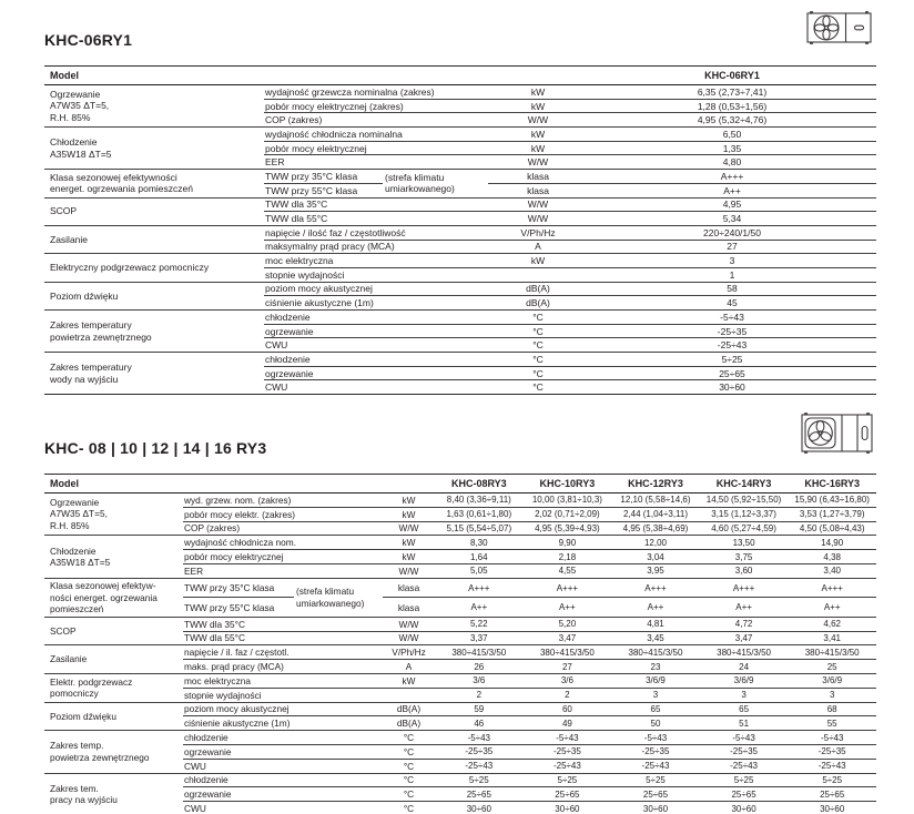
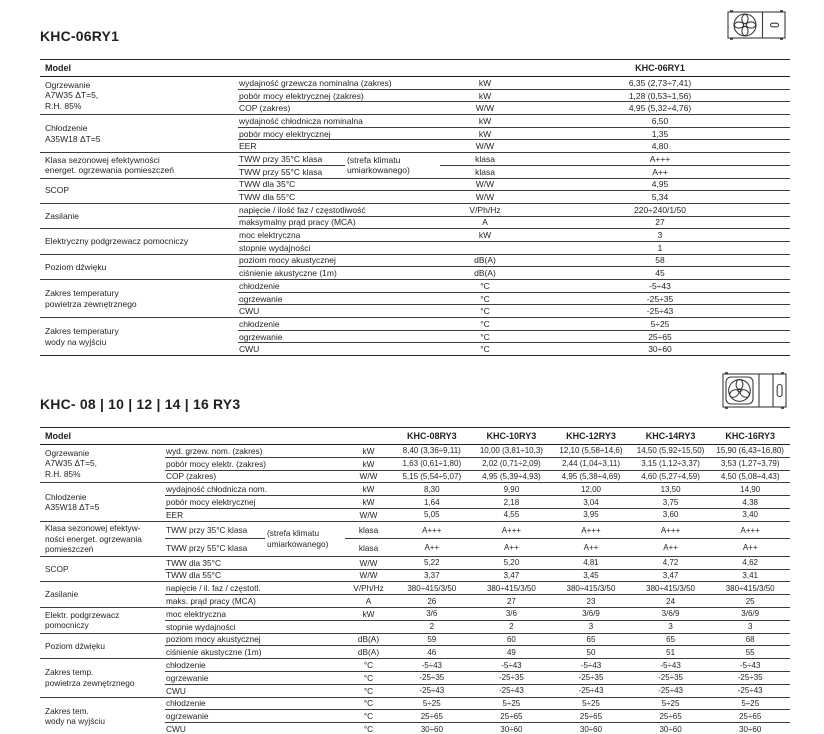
  KHC-06RY1
  Model	KHC-06RY1
  Ogrzewanie A7W35 ΔT=5, R.H. 85%	wydajność grzewcza nominalna (zakres)	kW	6,35 (2,73÷7,41)
  pobór mocy elektrycznej (zakres)	kW	1,28 (0,53÷1,56)
  COP (zakres)	W/W	4,95 (5,32÷4,76)
  Chłodzenie A35W18 ΔT=5	wydajność chłodnicza nominalna	kW	6,50
  pobór mocy elektrycznej	kW	1,35
  EER	W/W	4,80
  Klasa sezonowej efektywności energet. ogrzewania pomieszczeń	TWW przy 35°C klasa	(strefa klimatu umiarkowanego)	klasa	A+++
  TWW przy 55°C klasa	klasa	A++
  SCOP	TWW dla 35°C	W/W	4,95
  TWW dla 55°C	W/W	5,34
  Zasilanie	napięcie / ilość faz / częstotliwość	V/Ph/Hz	220÷240/1/50
  maksymalny prąd pracy (MCA)	A	27
  Elektryczny podgrzewacz pomocniczy	moc elektryczna	kW	3
  stopnie wydajności		1
  Poziom dźwięku	poziom mocy akustycznej	dB(A)	58
  ciśnienie akustyczne (1m)	dB(A)	45
  Zakres temperatury powietrza zewnętrznego	chłodzenie	°C	-5÷43
  ogrzewanie	°C	-25÷35
  CWU	°C	-25÷43
  Zakres temperatury wody na wyjściu	chłodzenie	°C	5÷25
  ogrzewanie	°C	25÷65
  CWU	°C	30÷60
  KHC- 08 | 10 | 12 | 14 | 16 RY3
  Model	KHC-08RY3	KHC-10RY3	KHC-12RY3	KHC-14RY3	KHC-16RY3
  Ogrzewanie A7W35 ΔT=5, R.H. 85%	wyd. grzew. nom. (zakres)	kW	8,40 (3,36÷9,11)	10,00 (3,81÷10,3)	12,10 (5,58÷14,6)	14,50 (5,92÷15,50)	15,90 (6,43÷16,80)
  pobór mocy elektr. (zakres)	kW	1,63 (0,61÷1,80)	2,02 (0,71÷2,09)	2,44 (1,04÷3,11)	3,15 (1,12÷3,37)	3,53 (1,27÷3,79)
  COP (zakres)	W/W	5,15 (5,54÷5,07)	4,95 (5,39÷4,93)	4,95 (5,38÷4,69)	4,60 (5,27÷4,59)	4,50 (5,08÷4,43)
  Chłodzenie A35W18 ΔT=5	wydajność chłodnicza nom.	kW	8,30	9,90	12,00	13,50	14,90
  pobór mocy elektrycznej	kW	1,64	2,18	3,04	3,75	4,38
  EER	W/W	5,05	4,55	3,95	3,60	3,40
  Klasa sezonowej efektyw- ności energet. ogrzewania pomieszczeń	TWW przy 35°C klasa	(strefa klimatu umiarkowanego)	klasa	A+++	A+++	A+++	A+++	A+++
  TWW przy 55°C klasa	klasa	A++	A++	A++	A++	A++
  SCOP	TWW dla 35°C	W/W	5,22	5,20	4,81	4,72	4,62
  TWW dla 55°C	W/W	3,37	3,47	3,45	3,47	3,41
  Zasilanie	napięcie / il. faz / częstotl.	V/Ph/Hz	380÷415/3/50	380÷415/3/50	380÷415/3/50	380÷415/3/50	380÷415/3/50
  maks. prąd pracy (MCA)	A	26	27	23	24	25
  Elektr. podgrzewacz pomocniczy	moc elektryczna	kW	3/6	3/6	3/6/9	3/6/9	3/6/9
  stopnie wydajności		2	2	3	3	3
  Poziom dźwięku	poziom mocy akustycznej	dB(A)	59	60	65	65	68
  ciśnienie akustyczne (1m)	dB(A)	46	49	50	51	55
  Zakres temp. powietrza zewnętrznego	chłodzenie	°C	-5÷43	-5÷43	-5÷43	-5÷43	-5÷43
  ogrzewanie	°C	-25÷35	-25÷35	-25÷35	-25÷35	-25÷35
  CWU	°C	-25÷43	-25÷43	-25÷43	-25÷43	-25÷43
- Zakres tem. pracy na wyjściu	chłodzenie	°C	5÷25	5÷25	5÷25	5÷25	5÷25
+ Zakres tem. wody na wyjściu	chłodzenie	°C	5÷25	5÷25	5÷25	5÷25	5÷25
  ogrzewanie	°C	25÷65	25÷65	25÷65	25÷65	25÷65
  CWU	°C	30÷60	30÷60	30÷60	30÷60	30÷60
